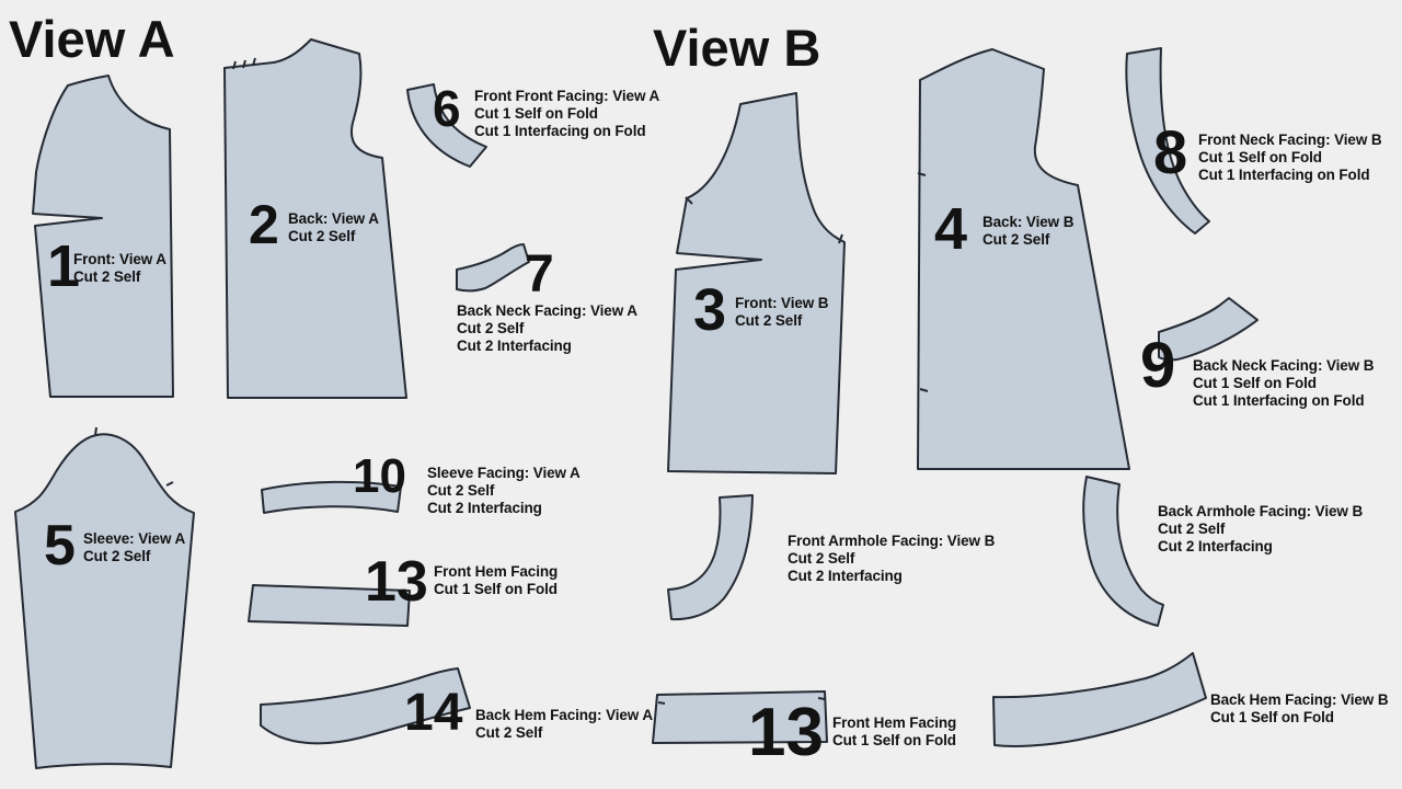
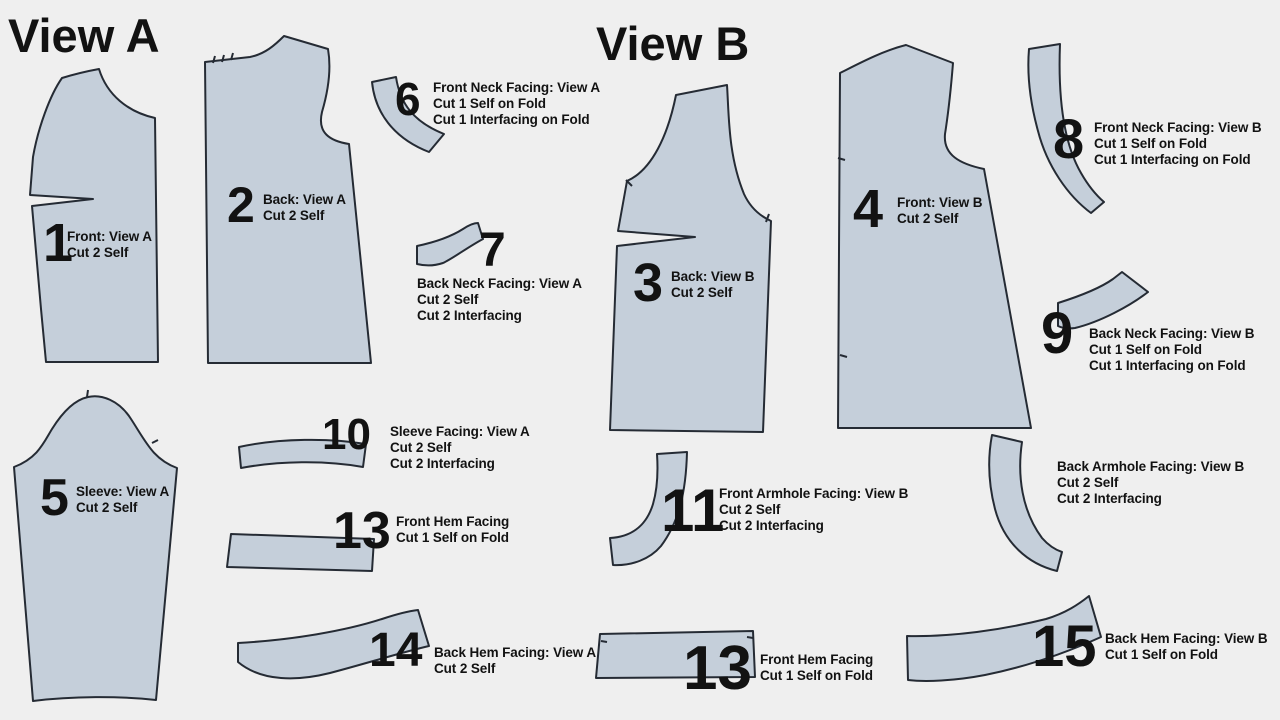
  View A
  View B
  1
  Front: View A
  Cut 2 Self
  2
  Back: View A
  Cut 2 Self
  6
- Front Front Facing: View A
+ Front Neck Facing: View A
  Cut 1 Self on Fold
  Cut 1 Interfacing on Fold
  7
  Back Neck Facing: View A
  Cut 2 Self
  Cut 2 Interfacing
  5
  Sleeve: View A
  Cut 2 Self
  10
  Sleeve Facing: View A
  Cut 2 Self
  Cut 2 Interfacing
  13
  Front Hem Facing
  Cut 1 Self on Fold
  14
  Back Hem Facing: View A
  Cut 2 Self
  3
- Front: View B
+ Back: View B
  Cut 2 Self
  4
- Back: View B
+ Front: View B
  Cut 2 Self
  8
  Front Neck Facing: View B
  Cut 1 Self on Fold
  Cut 1 Interfacing on Fold
  9
  Back Neck Facing: View B
  Cut 1 Self on Fold
  Cut 1 Interfacing on Fold
+ 11
  Front Armhole Facing: View B
  Cut 2 Self
  Cut 2 Interfacing
  Back Armhole Facing: View B
  Cut 2 Self
  Cut 2 Interfacing
  13
  Front Hem Facing
  Cut 1 Self on Fold
+ 15
  Back Hem Facing: View B
  Cut 1 Self on Fold
